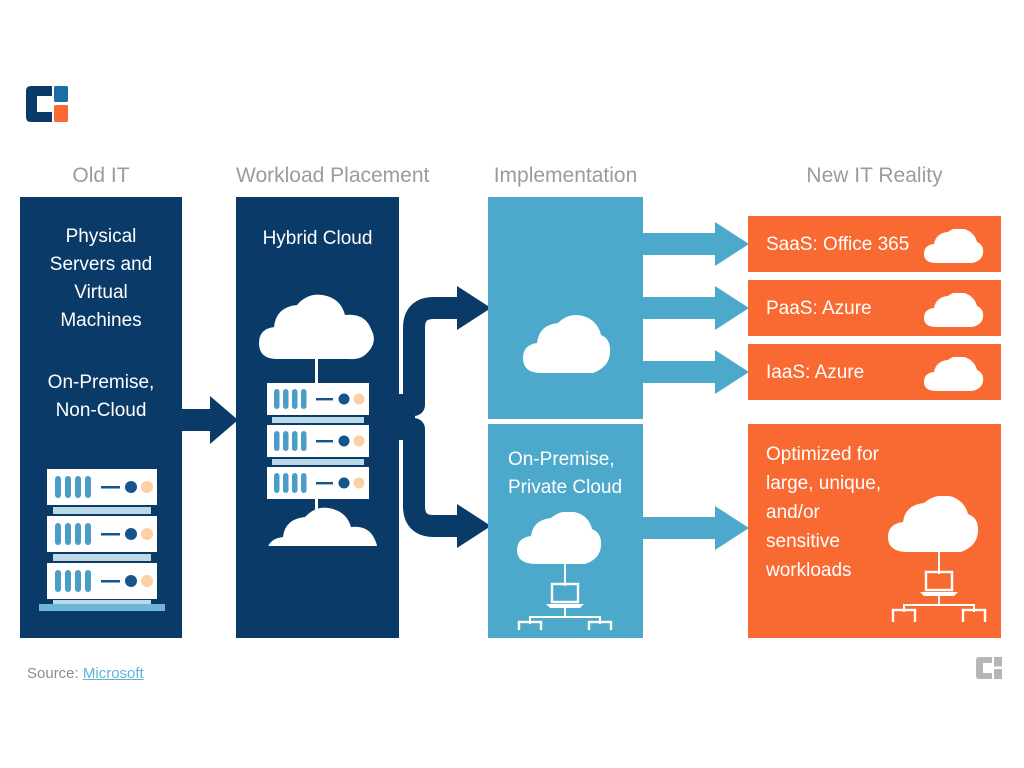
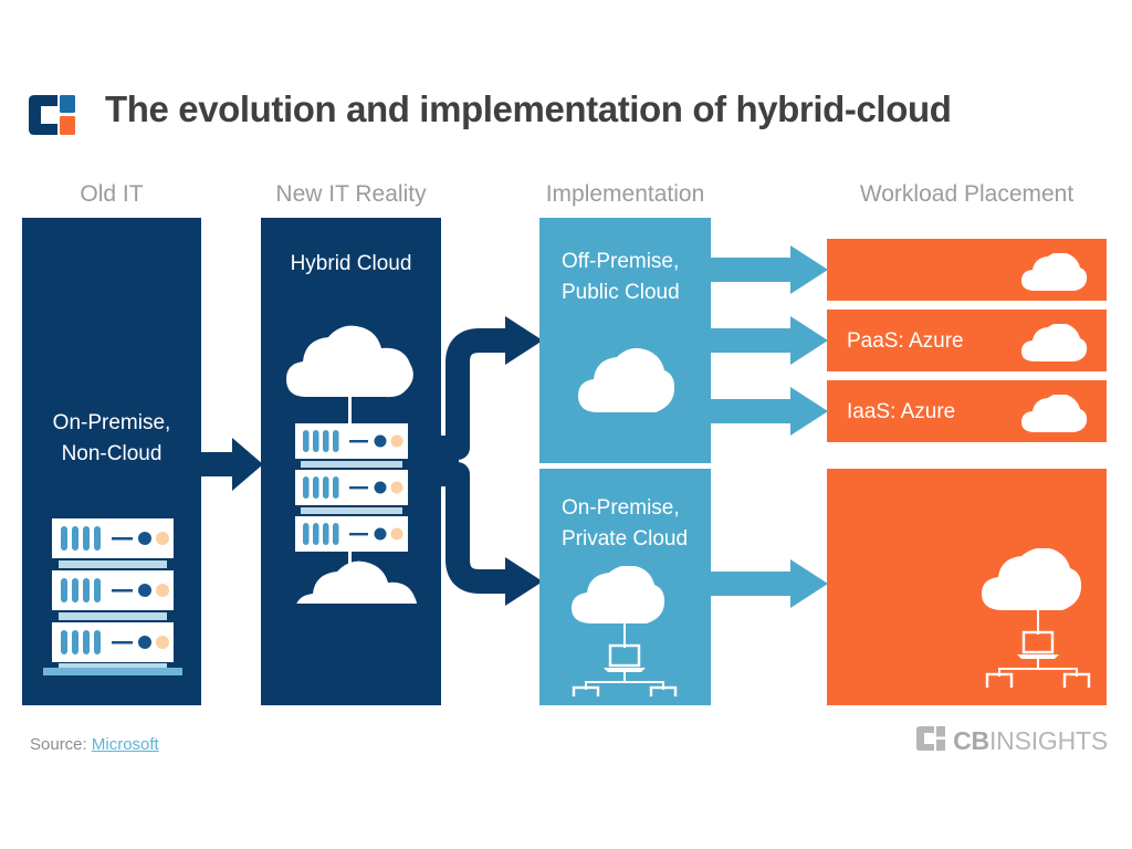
+ The evolution and implementation of hybrid-cloud
  Old IT
- Workload Placement
+ New IT Reality
  Implementation
- New IT Reality
+ Workload Placement
- Physical
- Servers and
- Virtual
- Machines
  On-Premise,
  Non-Cloud
  Hybrid Cloud
+ Off-Premise,
+ Public Cloud
  On-Premise,
  Private Cloud
- SaaS: Office 365
  PaaS: Azure
  IaaS: Azure
- Optimized for
- large, unique,
- and/or
- sensitive
- workloads
  Source: Microsoft
+ CBINSIGHTS
